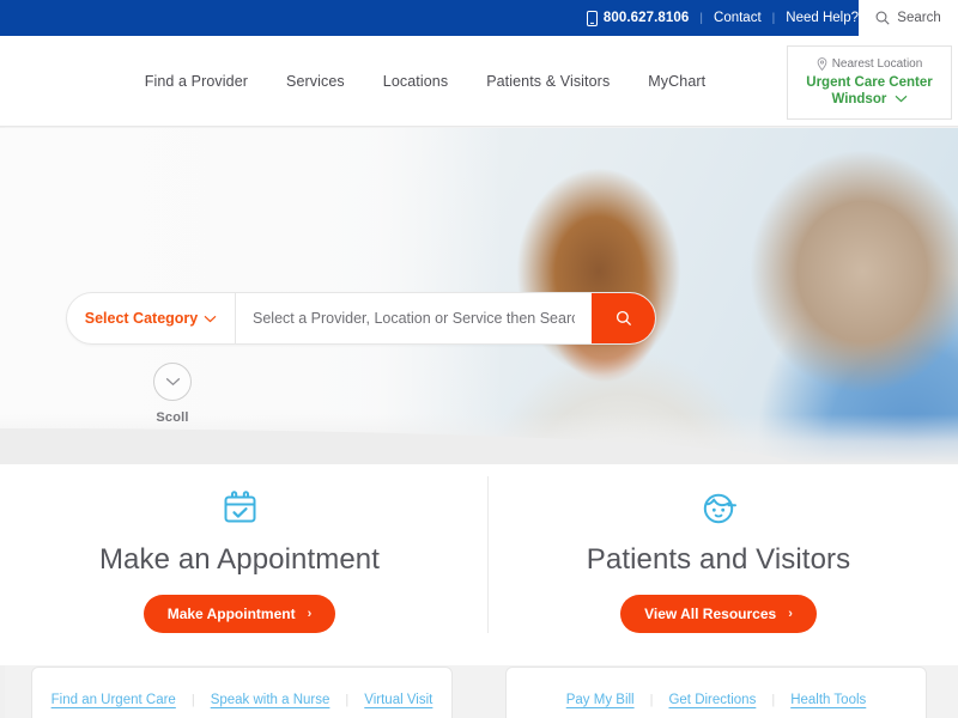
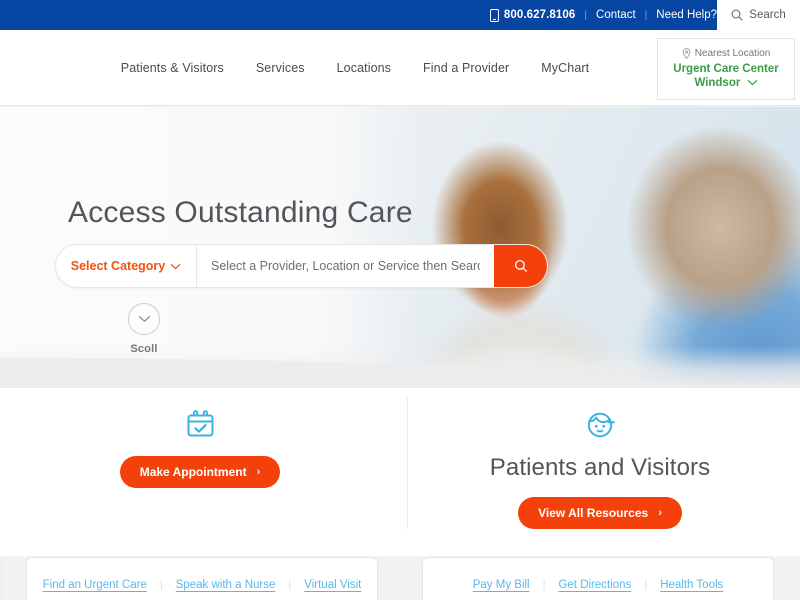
  800.627.8106
  |
  Contact
  |
  Need Help?
  Search
- Find a Provider
+ Patients & Visitors
  Services
  Locations
- Patients & Visitors
+ Find a Provider
  MyChart
  Nearest Location
  Urgent Care Center
  Windsor
+ Access Outstanding Care
  Select Category
  Select a Provider, Location or Service then Sear
  Scoll
- Make an Appointment
  Make Appointment
  ›
  Patients and Visitors
  View All Resources
  ›
  Find an Urgent Care
  |
  Speak with a Nurse
  Virtual Visit
  Pay My Bill
  Get Directions
  Health Tools
